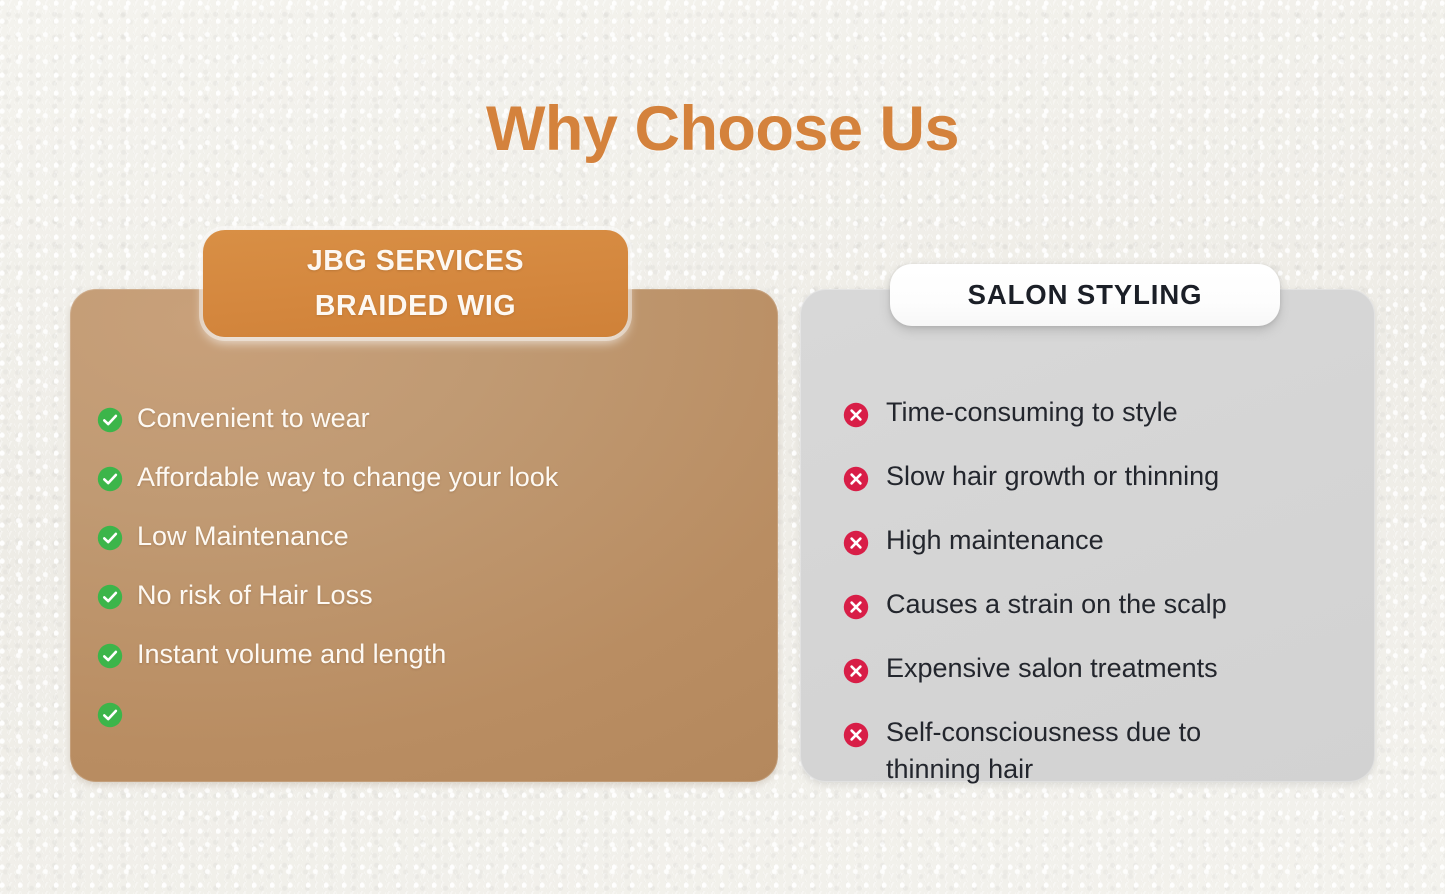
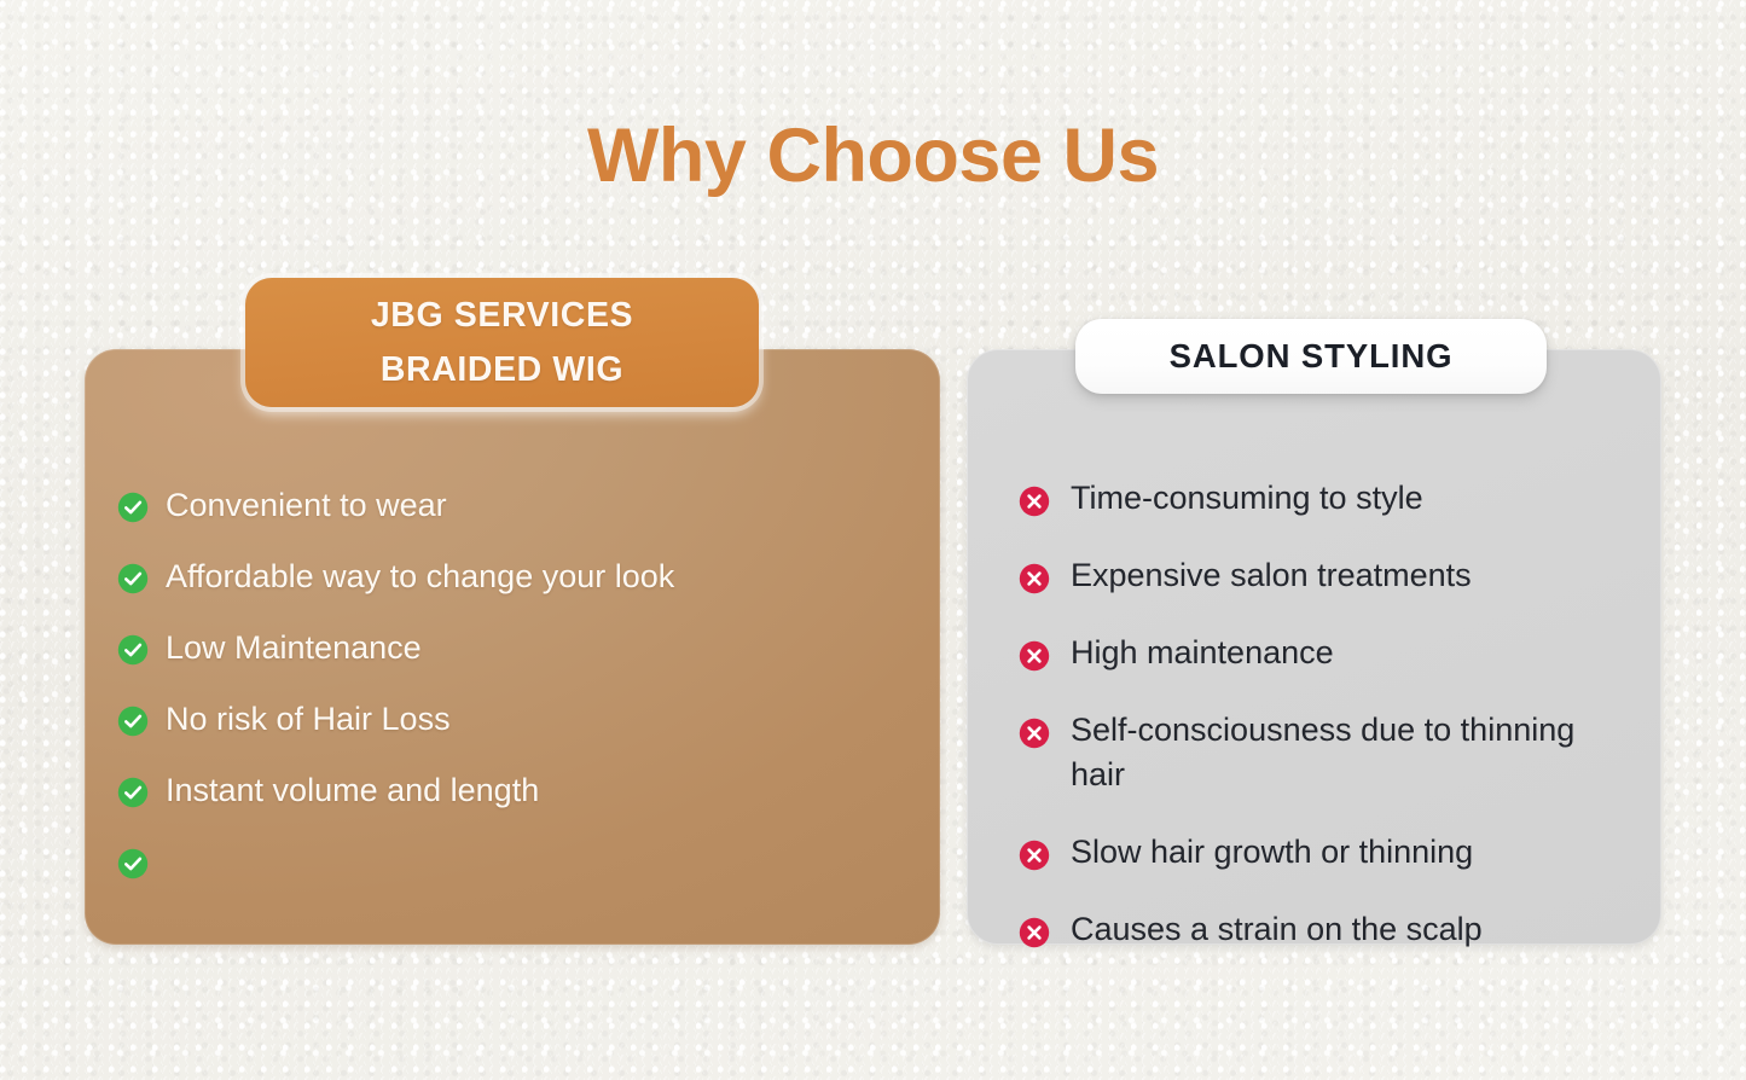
  Why Choose Us
  JBG SERVICES
  BRAIDED WIG
  Convenient to wear
  Affordable way to change your look
  Low Maintenance
  No risk of Hair Loss
  Instant volume and length
  SALON STYLING
  Time-consuming to style
- Slow hair growth or thinning
+ Expensive salon treatments
  High maintenance
- Causes a strain on the scalp
+ Self-consciousness due to thinning hair
- Expensive salon treatments
+ Slow hair growth or thinning
- Self-consciousness due to thinning hair
+ Causes a strain on the scalp
